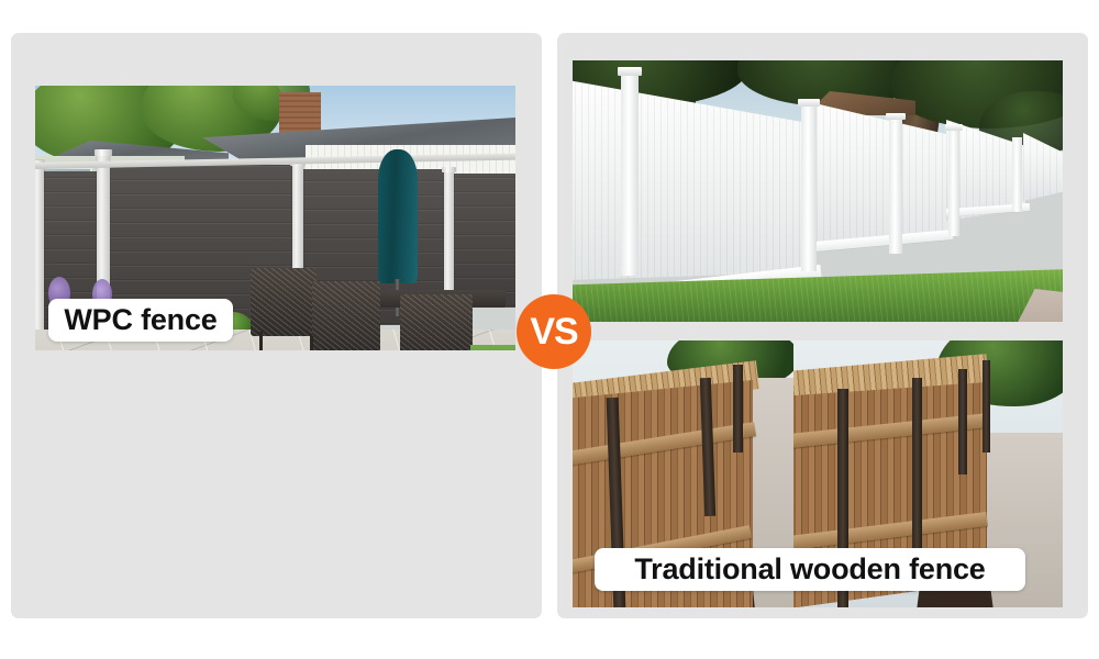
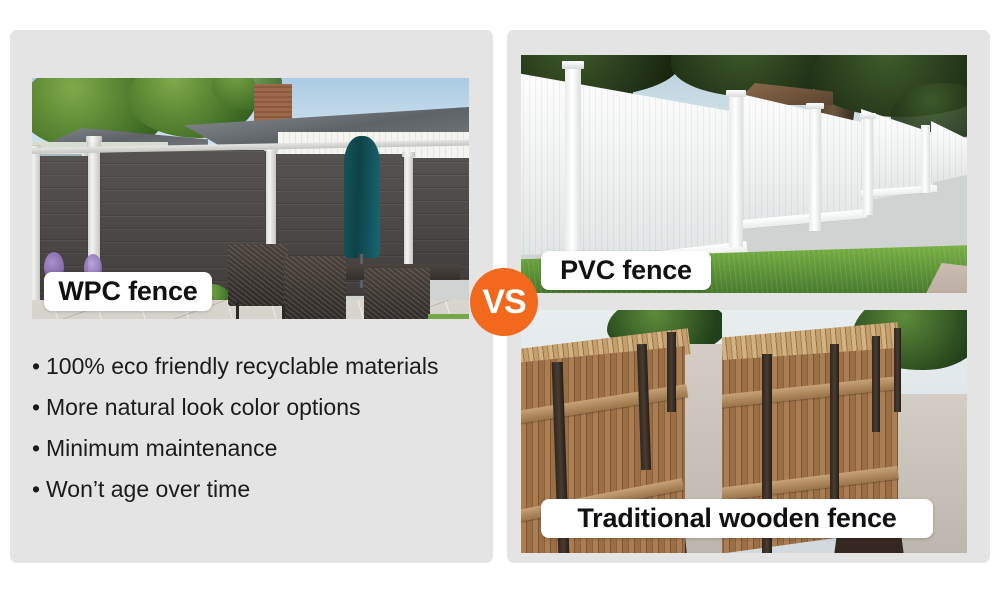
  WPC fence
+ • 100% eco friendly recyclable materials
+ • More natural look color options
+ • Minimum maintenance
+ • Won’t age over time
+ PVC fence
  Traditional wooden fence
  VS
